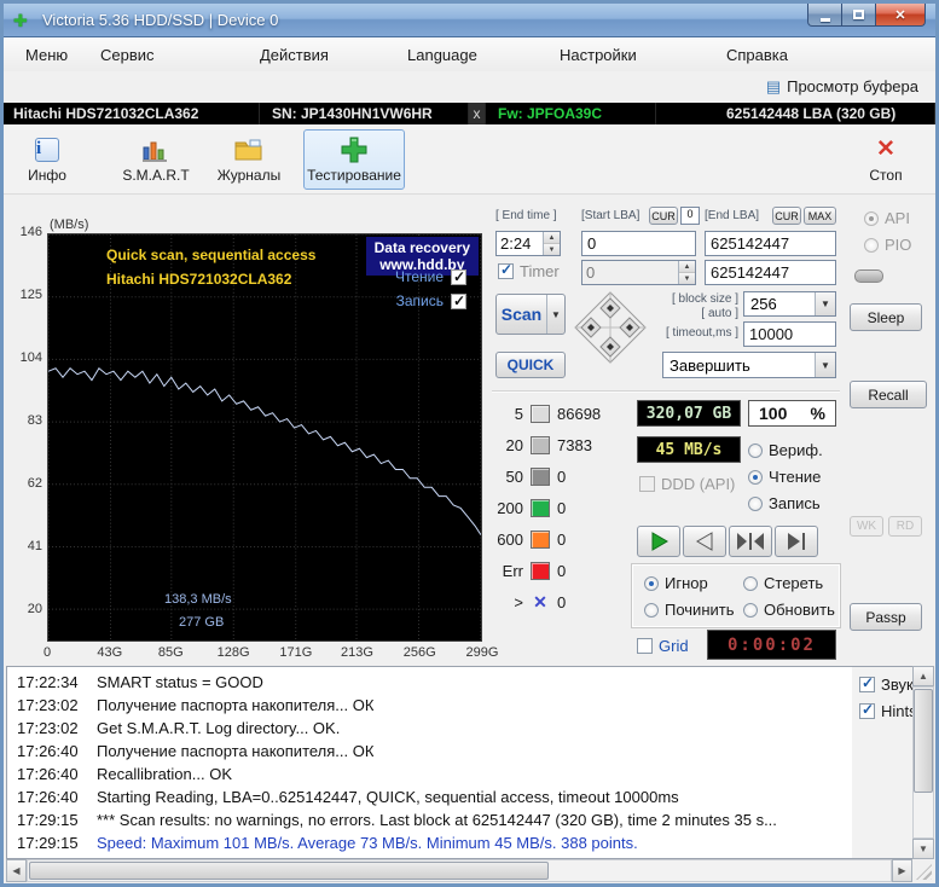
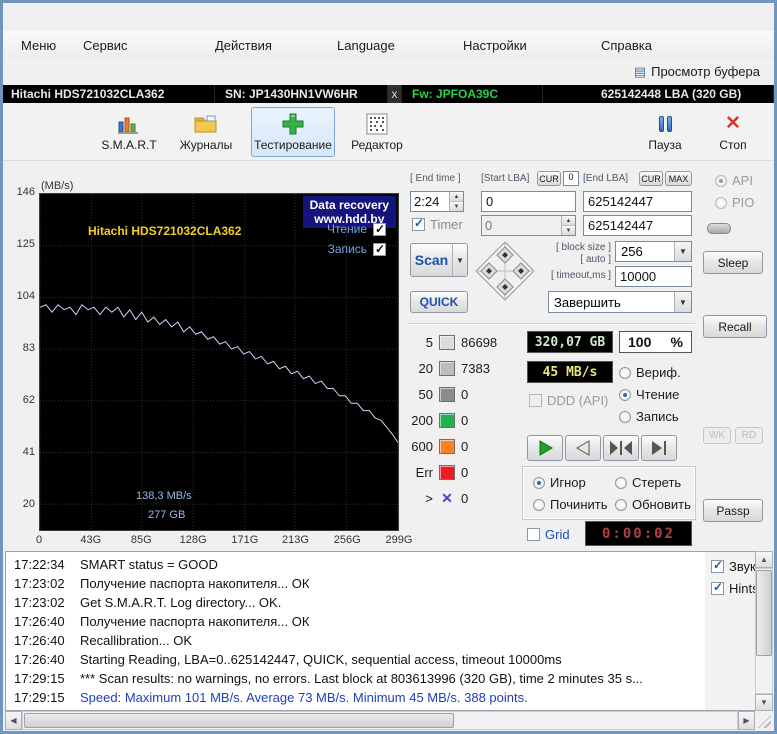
- Victoria 5.36 HDD/SSD | Device 0
  Меню
  Сервис
  Действия
  Language
  Настройки
  Справка
  Просмотр буфера
  Hitachi HDS721032CLA362
  SN: JP1430HN1VW6HR
  x
  Fw: JPFOA39C
  625142448 LBA (320 GB)
- Инфо
  S.M.A.R.T
  Журналы
  Тестирование
+ Редактор
+ Пауза
  Стоп
  146
  125
  104
  83
  62
  41
  20
  (MB/s)
  Data recovery
  www.hdd.by
- Quick scan, sequential access
  Hitachi HDS721032CLA362
  Чтение
  Запись
  138,3 MB/s
  277 GB
  0
  43G
  85G
  128G
  171G
  213G
  256G
  299G
  [ End time ]
  [Start LBA]
  CUR
  0
  [End LBA]
  CUR
  MAX
  2:24
  0
  625142447
  Timer
  0
  625142447
  Scan
  [ block size ]
  [ auto ]
  256
  [ timeout,ms ]
  10000
  QUICK
  Завершить
  5
  86698
  20
  7383
  50
  0
  200
  0
  600
  0
  Err
  0
  >
  0
  320,07 GB
  100
  %
  45 MB/s
  Вериф.
  Чтение
  Запись
  DDD (API)
  Игнор
  Стереть
  Починить
  Обновить
  Grid
  0:00:02
  API
  PIO
  Sleep
  Recall
  WK
  RD
  Passp
  17:22:34
  SMART status = GOOD
  17:23:02
  Получение паспорта накопителя... ОК
  17:23:02
  Get S.M.A.R.T. Log directory... OK.
  17:26:40
  Получение паспорта накопителя... ОК
  17:26:40
  Recallibration... OK
  17:26:40
  Starting Reading, LBA=0..625142447, QUICK, sequential access, timeout 10000ms
  17:29:15
- *** Scan results: no warnings, no errors. Last block at 625142447 (320 GB), time 2 minutes 35 s...
+ *** Scan results: no warnings, no errors. Last block at 803613996 (320 GB), time 2 minutes 35 s...
  17:29:15
  Speed: Maximum 101 MB/s. Average 73 MB/s. Minimum 45 MB/s. 388 points.
  Звук
  Hint
  ▲
  ▼
  ◀
  ▶
